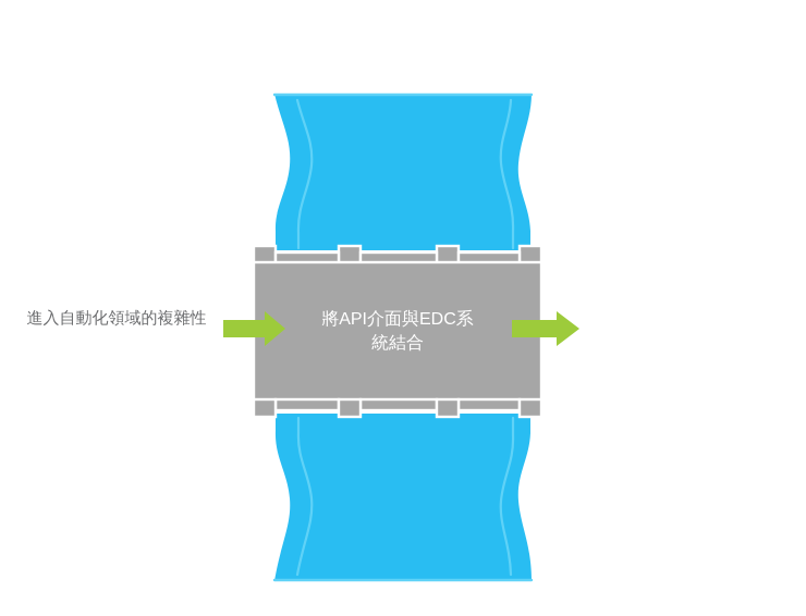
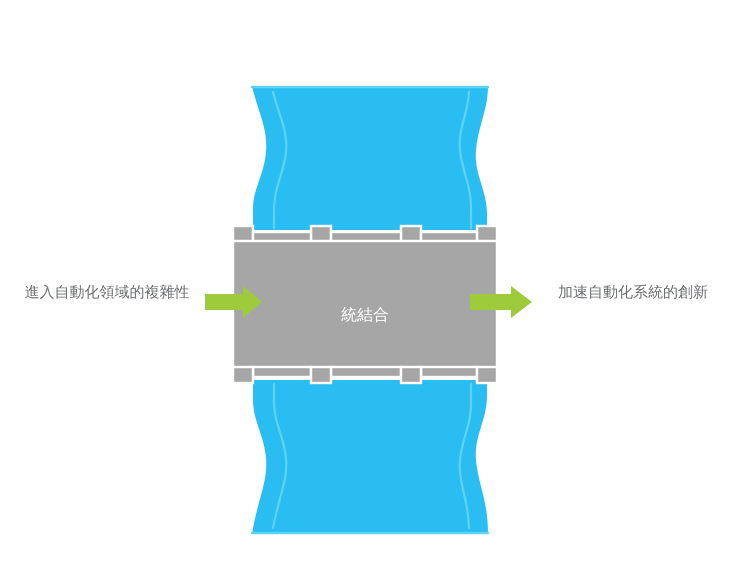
- 將API介面與EDC系
  統結合
  進入自動化領域的複雜性
+ 加速自動化系統的創新
